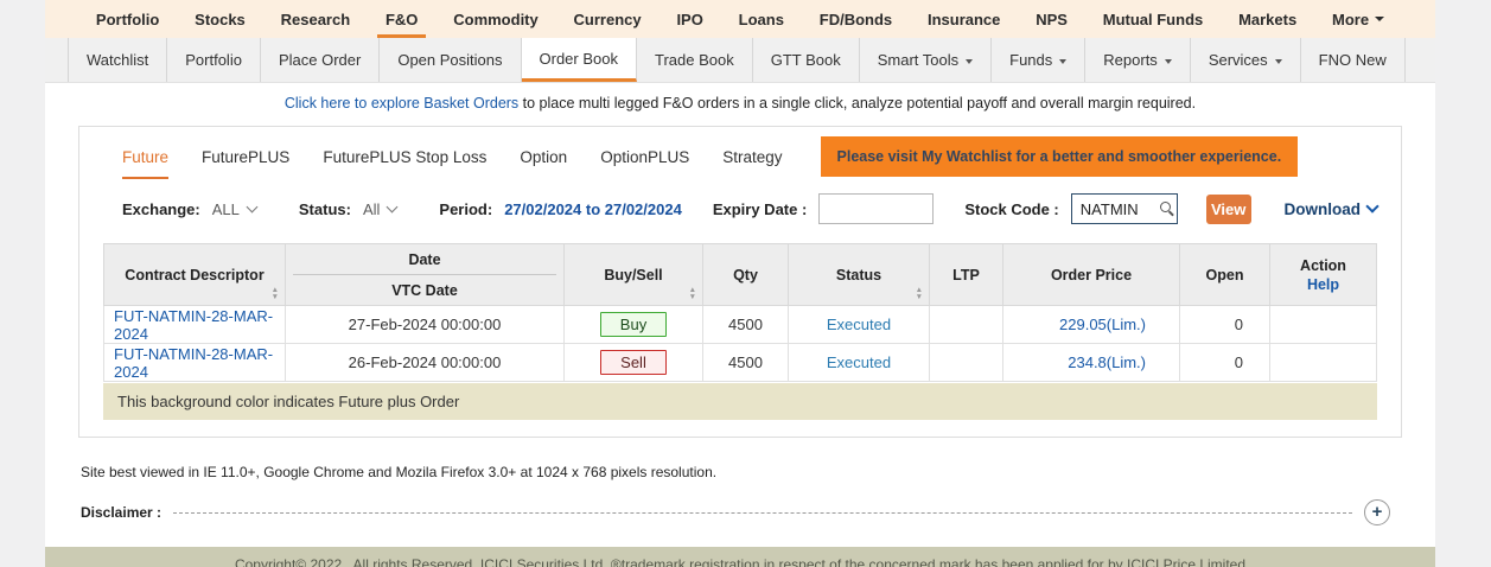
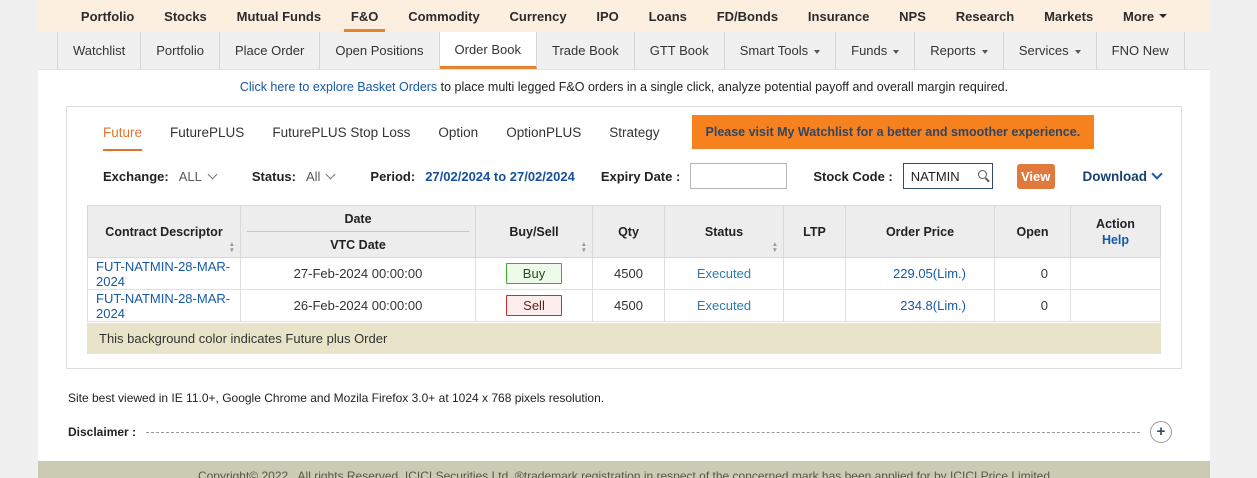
  Portfolio
  Stocks
- Research
+ Mutual Funds
  F&O
  Commodity
  Currency
  IPO
  Loans
  FD/Bonds
  Insurance
  NPS
- Mutual Funds
+ Research
  Markets
  More
  Watchlist
  Portfolio
  Place Order
  Open Positions
  Order Book
  Trade Book
  GTT Book
  Smart Tools
  Funds
  Reports
  Services
  FNO New
  Click here to explore Basket Orders to place multi legged F&O orders in a single click, analyze potential payoff and overall margin required.
  Future
  FuturePLUS
  FuturePLUS Stop Loss
  Option
  OptionPLUS
  Strategy
  Please visit My Watchlist for a better and smoother experience.
  Exchange:
  ALL
  Status:
  All
  Period:
  27/02/2024 to 27/02/2024
  Expiry Date :
  Stock Code :
  NATMIN
  View
  Download
  Contract Descriptor	Date VTC Date	Buy/Sell	Qty	Status	LTP	Order Price	Open	Action Help
  FUT-NATMIN-28-MAR-2024	27-Feb-2024 00:00:00	Buy	4500	Executed		229.05(Lim.)	0
  FUT-NATMIN-28-MAR-2024	26-Feb-2024 00:00:00	Sell	4500	Executed		234.8(Lim.)	0
  This background color indicates Future plus Order
  Site best viewed in IE 11.0+, Google Chrome and Mozila Firefox 3.0+ at 1024 x 768 pixels resolution.
  Disclaimer :
  +
  Copyright© 2022 . All rights Reserved. ICICI Securities Ltd. ®trademark registration in respect of the concerned mark has been applied for by ICICI Price Limited
